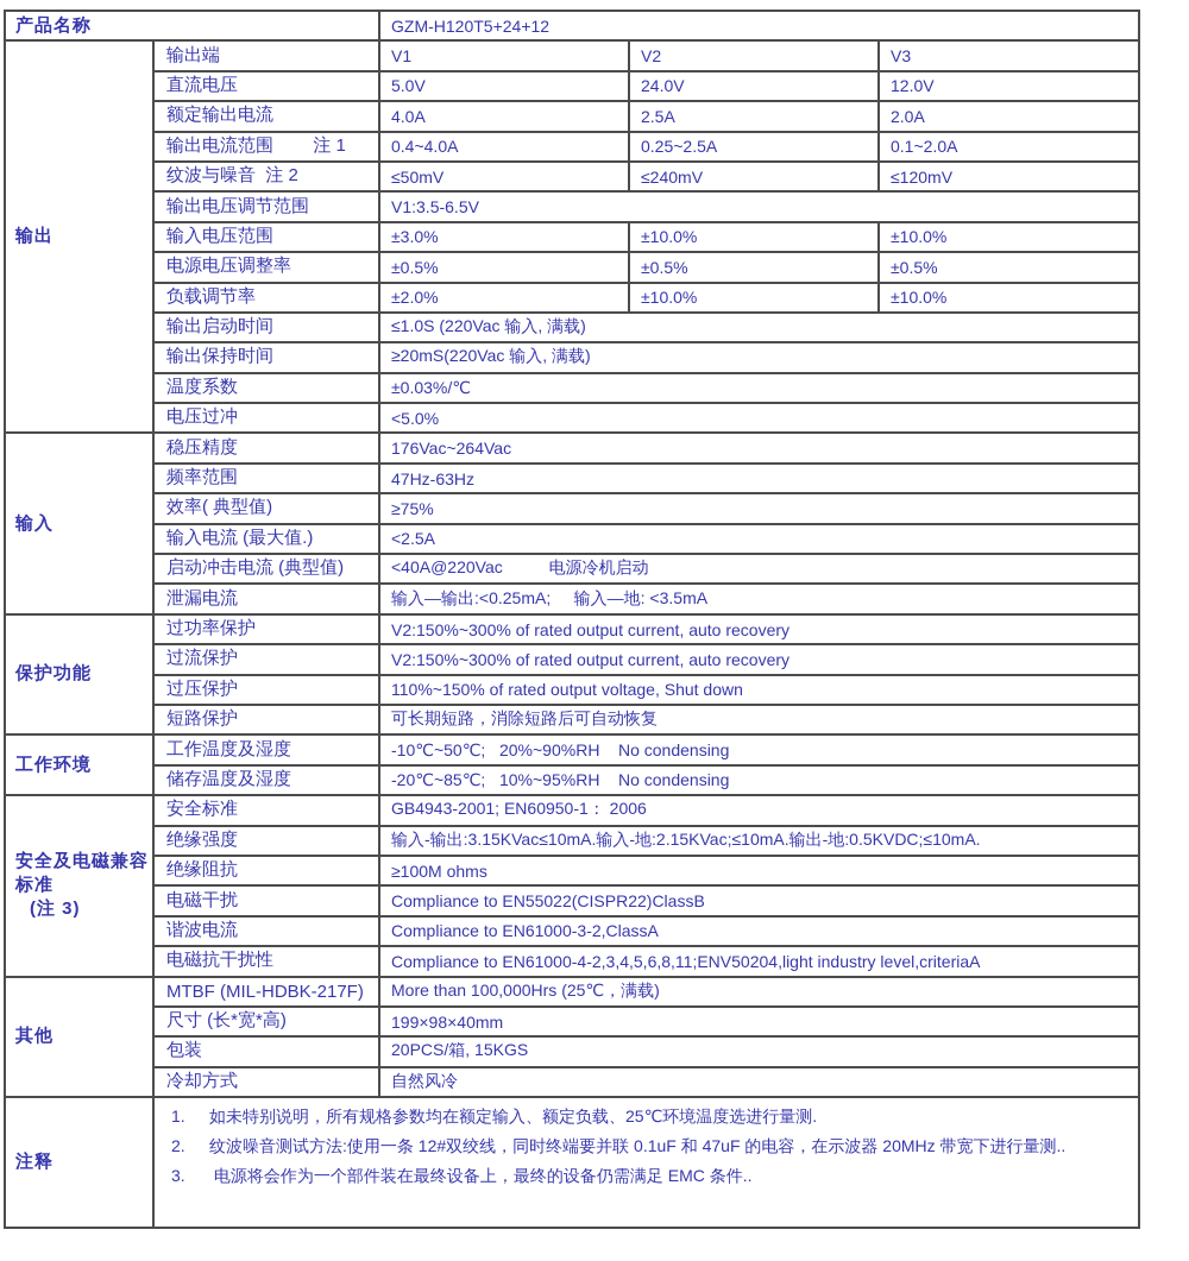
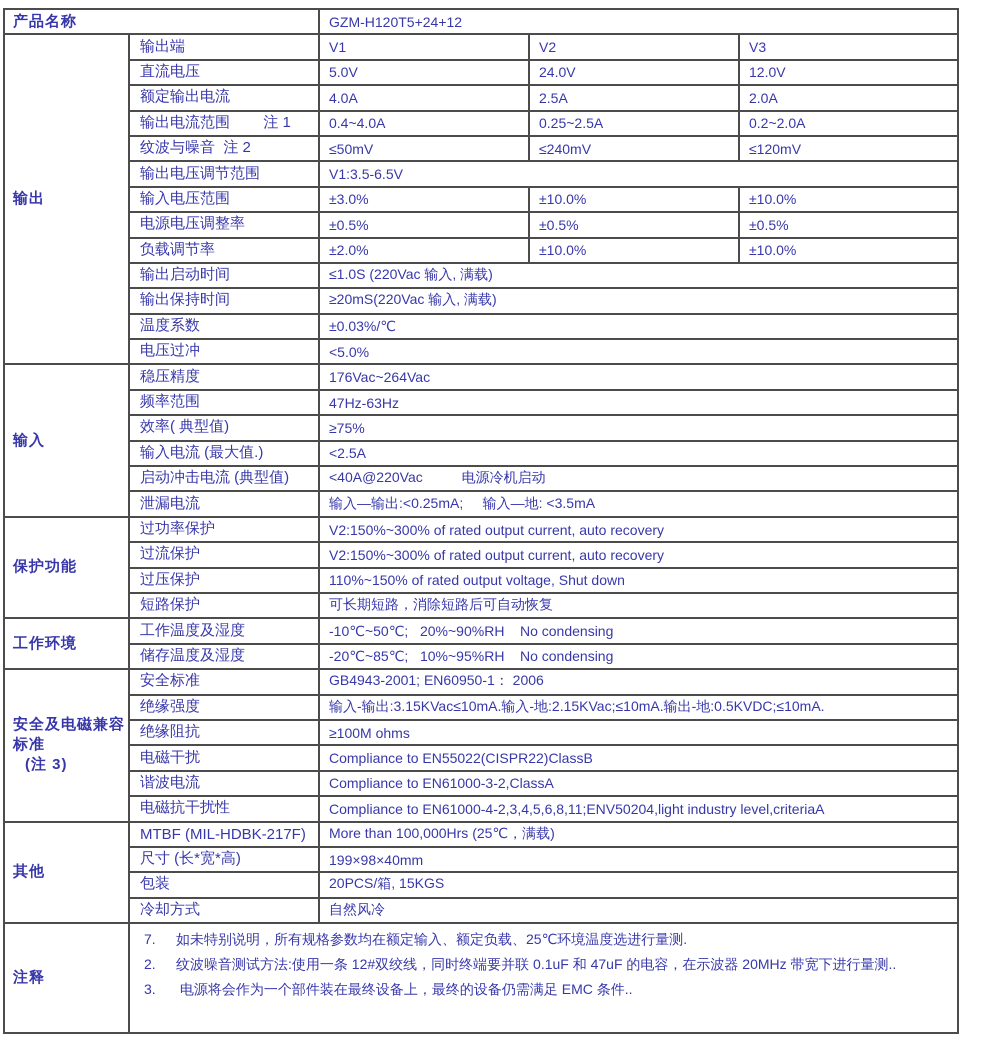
  产品名称	GZM-H120T5+24+12
  输出	输出端	V1	V2	V3
  直流电压	5.0V	24.0V	12.0V
  额定输出电流	4.0A	2.5A	2.0A
- 输出电流范围 注 1	0.4~4.0A	0.25~2.5A	0.1~2.0A
+ 输出电流范围 注 1	0.4~4.0A	0.25~2.5A	0.2~2.0A
  纹波与噪音 注 2	≤50mV	≤240mV	≤120mV
  输出电压调节范围	V1:3.5-6.5V
  输入电压范围	±3.0%	±10.0%	±10.0%
  电源电压调整率	±0.5%	±0.5%	±0.5%
  负载调节率	±2.0%	±10.0%	±10.0%
  输出启动时间	≤1.0S (220Vac 输入, 满载)
  输出保持时间	≥20mS(220Vac 输入, 满载)
  温度系数	±0.03%/℃
  电压过冲	<5.0%
  输入	稳压精度	176Vac~264Vac
  频率范围	47Hz-63Hz
  效率( 典型值)	≥75%
  输入电流 (最大值.)	<2.5A
  启动冲击电流 (典型值)	<40A@220Vac 电源冷机启动
  泄漏电流	输入—输出:<0.25mA; 输入—地: <3.5mA
  保护功能	过功率保护	V2:150%~300% of rated output current, auto recovery
  过流保护	V2:150%~300% of rated output current, auto recovery
  过压保护	110%~150% of rated output voltage, Shut down
  短路保护	可长期短路，消除短路后可自动恢复
  工作环境	工作温度及湿度	-10℃~50℃; 20%~90%RH No condensing
  储存温度及湿度	-20℃~85℃; 10%~95%RH No condensing
  安全及电磁兼容标准(注 3)	安全标准	GB4943-2001; EN60950-1： 2006
  绝缘强度	输入-输出:3.15KVac≤10mA.输入-地:2.15KVac;≤10mA.输出-地:0.5KVDC;≤10mA.
  绝缘阻抗	≥100M ohms
  电磁干扰	Compliance to EN55022(CISPR22)ClassB
  谐波电流	Compliance to EN61000-3-2,ClassA
  电磁抗干扰性	Compliance to EN61000-4-2,3,4,5,6,8,11;ENV50204,light industry level,criteriaA
  其他	MTBF (MIL-HDBK-217F)	More than 100,000Hrs (25℃，满载)
  尺寸 (长*宽*高)	199×98×40mm
  包装	20PCS/箱, 15KGS
  冷却方式	自然风冷
- 注释	1. 如未特别说明，所有规格参数均在额定输入、额定负载、25℃环境温度选进行量测.2. 纹波噪音测试方法:使用一条 12#双绞线，同时终端要并联 0.1uF 和 47uF 的电容，在示波器 20MHz 带宽下进行量测..3. 电源将会作为一个部件装在最终设备上，最终的设备仍需满足 EMC 条件..
+ 注释	7. 如未特别说明，所有规格参数均在额定输入、额定负载、25℃环境温度选进行量测.2. 纹波噪音测试方法:使用一条 12#双绞线，同时终端要并联 0.1uF 和 47uF 的电容，在示波器 20MHz 带宽下进行量测..3. 电源将会作为一个部件装在最终设备上，最终的设备仍需满足 EMC 条件..
